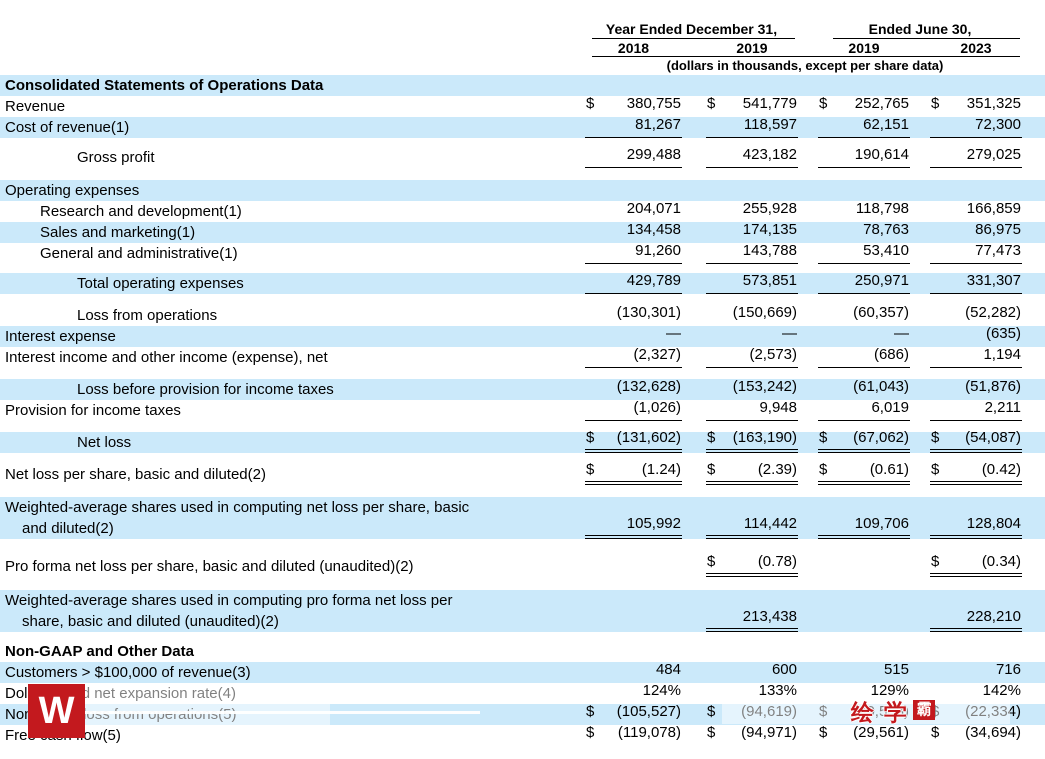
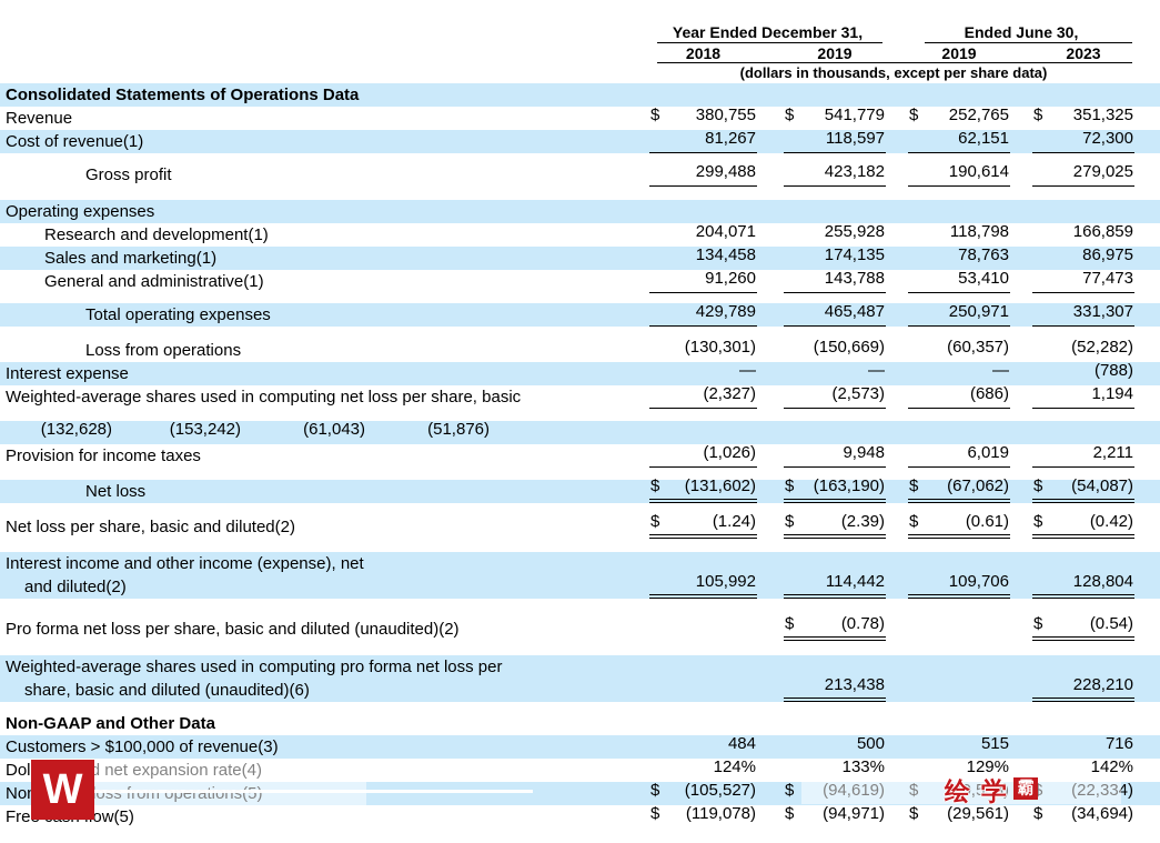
  Year Ended December 31,
  Ended June 30,
  2018
  2019
  2019
  2023
  (dollars in thousands, except per share data)
  Consolidated Statements of Operations Data
  Revenue
  $
  380,755
  $
  541,779
  $
  252,765
  $
  351,325
  Cost of revenue(1)
  81,267
  118,597
  62,151
  72,300
  Gross profit
  299,488
  423,182
  190,614
  279,025
  Operating expenses
  Research and development(1)
  204,071
  255,928
  118,798
  166,859
  Sales and marketing(1)
  134,458
  174,135
  78,763
  86,975
  General and administrative(1)
  91,260
  143,788
  53,410
  77,473
  Total operating expenses
  429,789
- 573,851
+ 465,487
  250,971
  331,307
  Loss from operations
  (130,301)
  (150,669)
  (60,357)
  (52,282)
  Interest expense
  —
  —
  —
- (635)
+ (788)
- Interest income and other income (expense), net
+ Weighted-average shares used in computing net loss per share, basic
  (2,327)
  (2,573)
  (686)
  1,194
- Loss before provision for income taxes
  (132,628)
  (153,242)
  (61,043)
  (51,876)
  Provision for income taxes
  (1,026)
  9,948
  6,019
  2,211
  Net loss
  $
  (131,602)
  $
  (163,190)
  $
  (67,062)
  $
  (54,087)
  Net loss per share, basic and diluted(2)
  $
  (1.24)
  $
  (2.39)
  $
  (0.61)
  $
  (0.42)
- Weighted-average shares used in computing net loss per share, basic
+ Interest income and other income (expense), net
  and diluted(2)
  105,992
  114,442
  109,706
  128,804
  Pro forma net loss per share, basic and diluted (unaudited)(2)
  $
  (0.78)
  $
- (0.34)
+ (0.54)
  Weighted-average shares used in computing pro forma net loss per
- share, basic and diluted (unaudited)(2)
+ share, basic and diluted (unaudited)(6)
  213,438
  228,210
  Non-GAAP and Other Data
  Customers > $100,000 of revenue(3)
  484
- 600
+ 500
  515
  716
  Dold net expansion rate(4)
  124%
  133%
  129%
  142%
  Nooss from operations(5)
  $
  (105,527)
  $
  (94,619)
  $
  (40,553)
  $
  (22,334)
  $
  (119,078)
  $
  (94,971)
  $
  (29,561)
  $
  (34,694)
  W
  绘
  学
  霸
